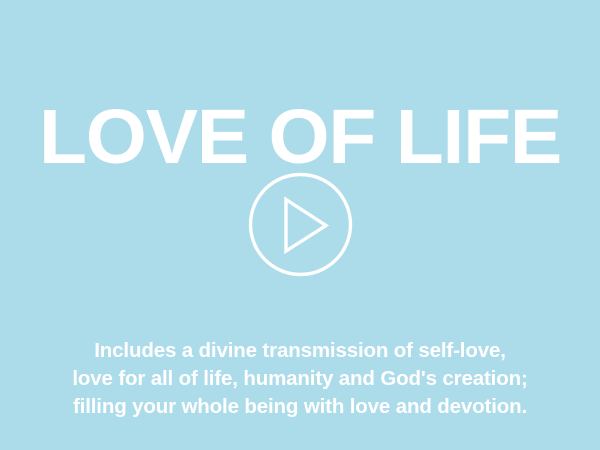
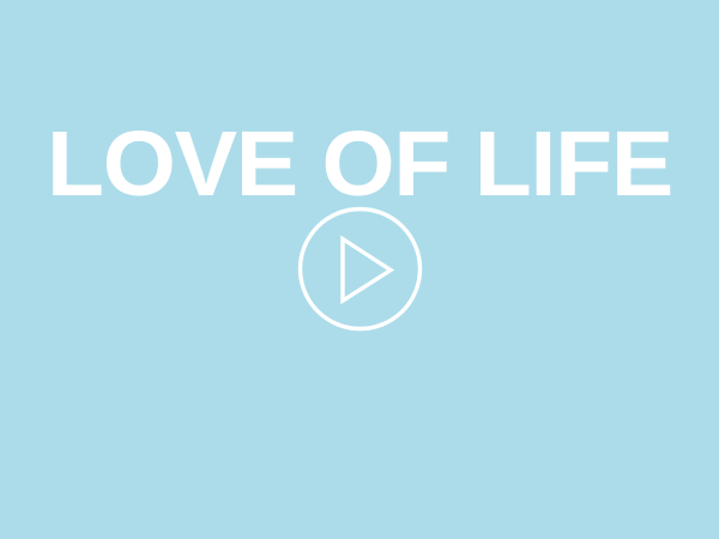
  LOVE OF LIFE
- Includes a divine transmission of self-love,
- love for all of life, humanity and God's creation;
- filling your whole being with love and devotion.
